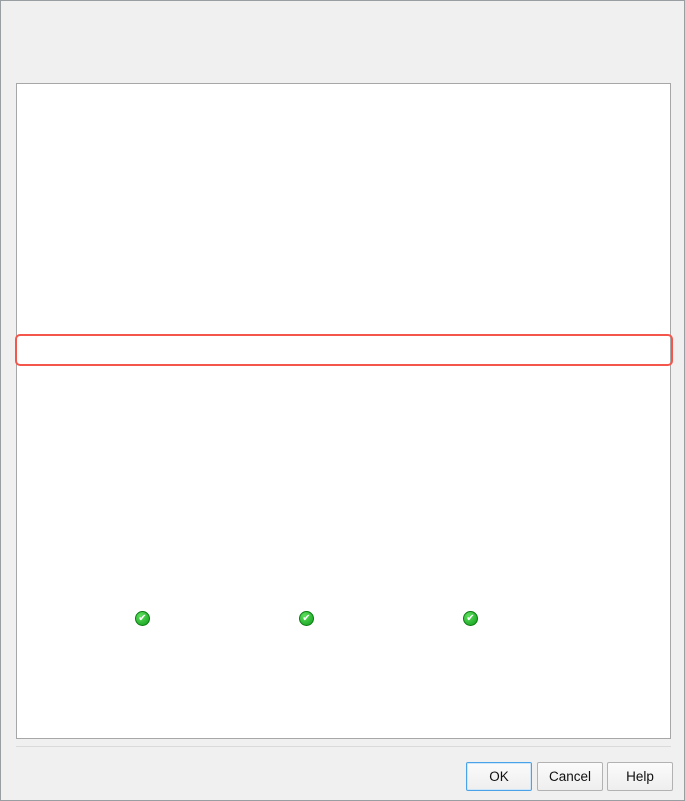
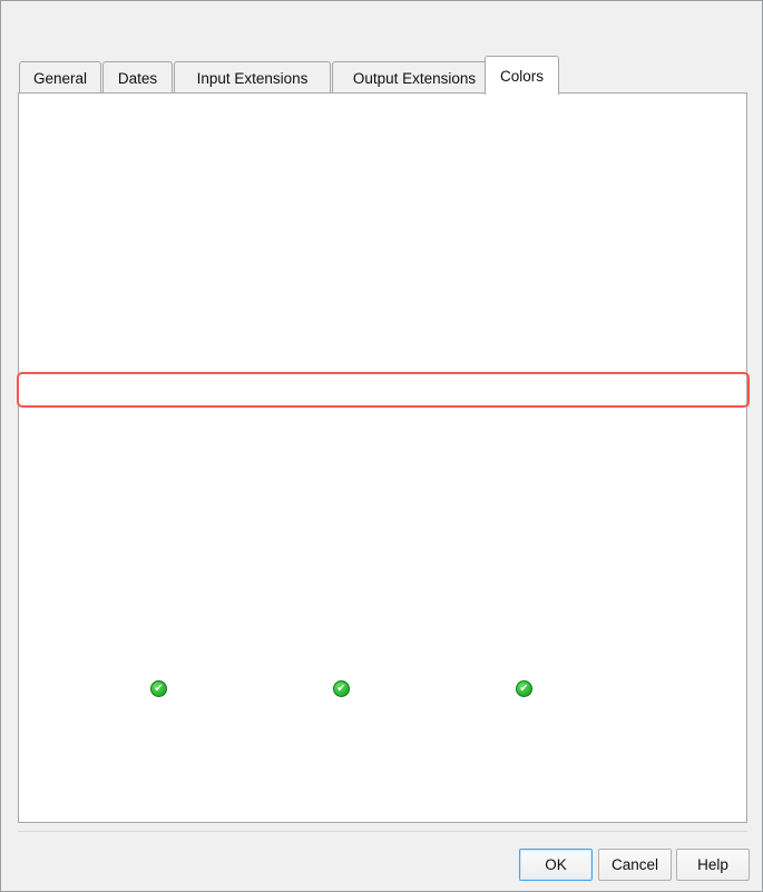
+ General
+ Dates
+ Input Extensions
+ Output Extensions
+ Colors
  ✔
  ✔
  ✔
  OK
  Cancel
  Help
